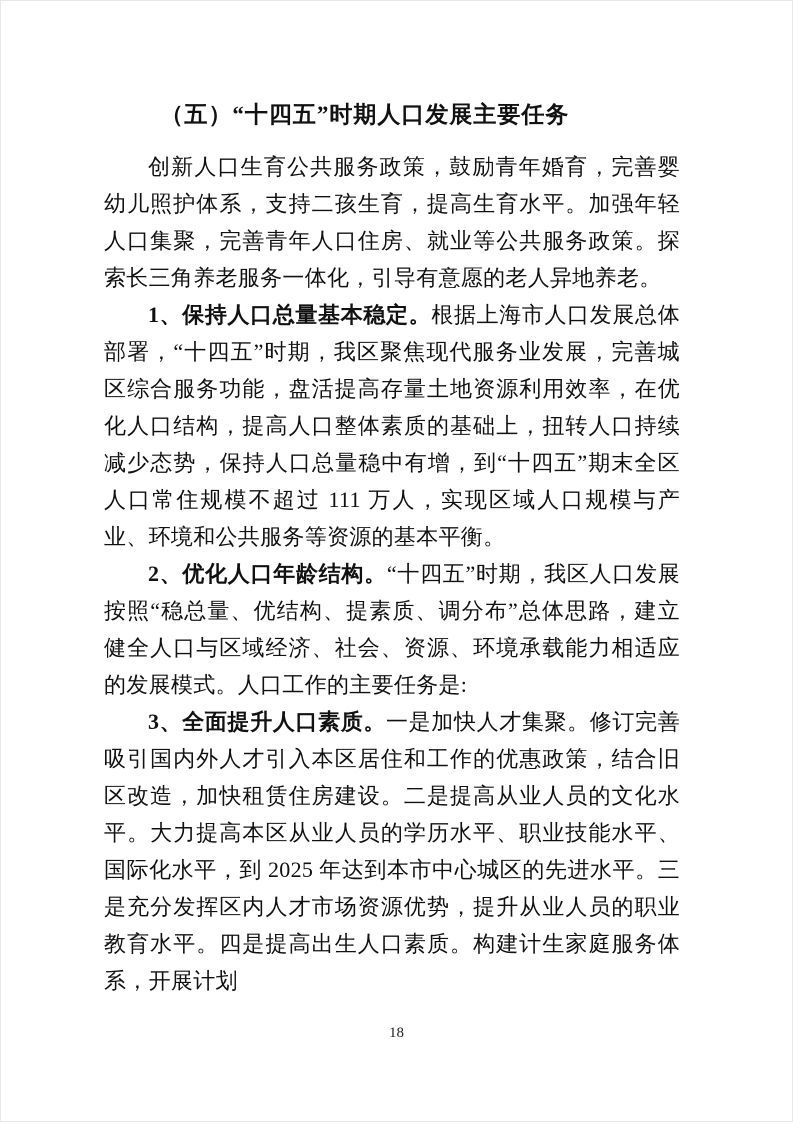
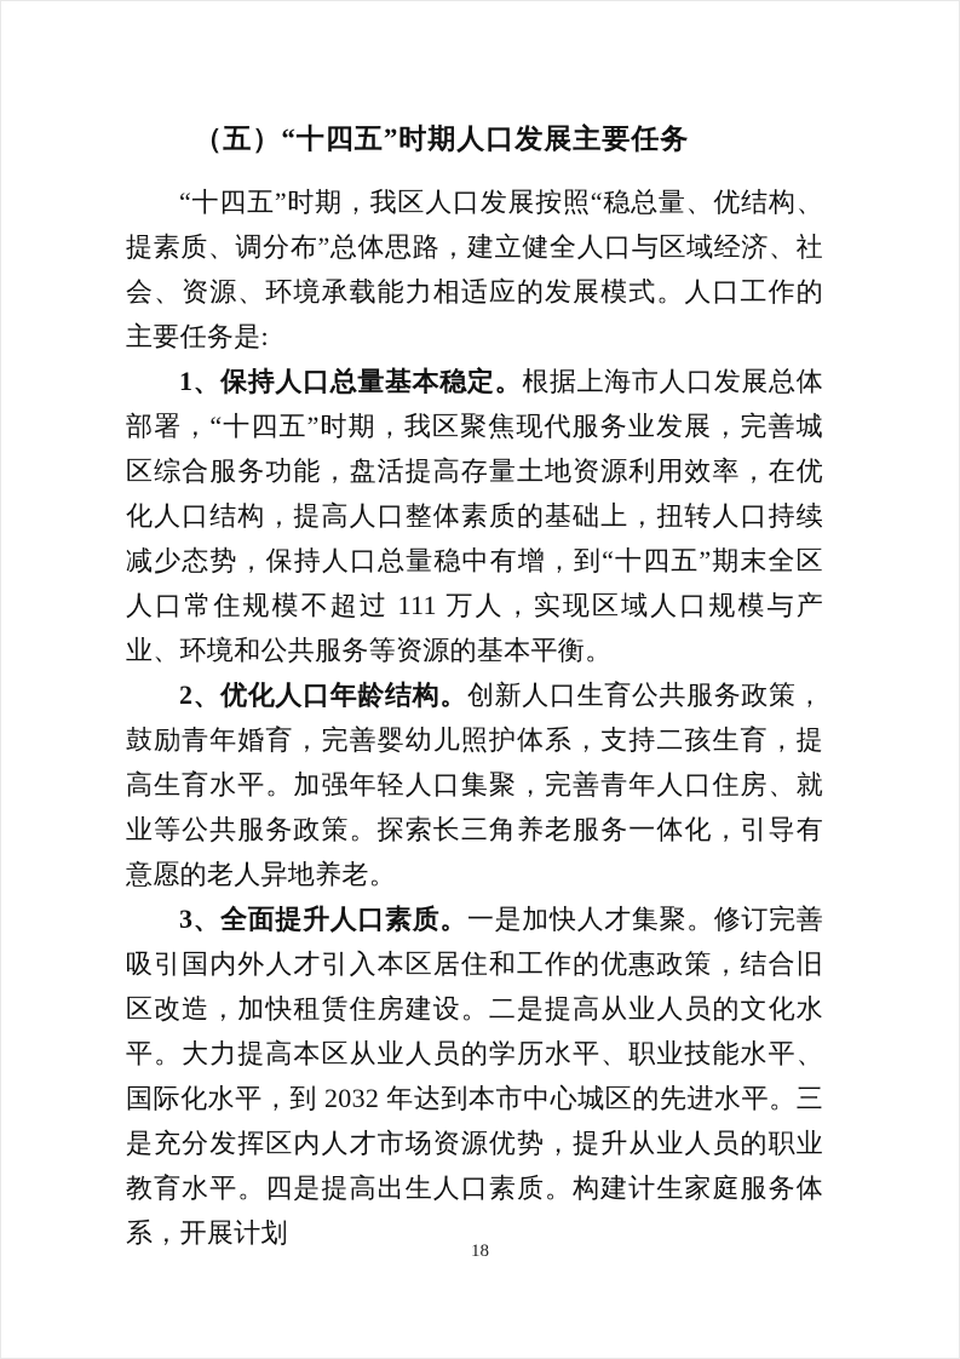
  （五）“十四五”时期人口发展主要任务
- 创新人口生育公共服务政策，鼓励青年婚育，完善婴幼儿照护体系，支持二孩生育，提高生育水平。加强年轻人口集聚，完善青年人口住房、就业等公共服务政策。探索长三角养老服务一体化，引导有意愿的老人异地养老。
+ “十四五”时期，我区人口发展按照“稳总量、优结构、提素质、调分布”总体思路，建立健全人口与区域经济、社会、资源、环境承载能力相适应的发展模式。人口工作的主要任务是:
  1、保持人口总量基本稳定。根据上海市人口发展总体部署，“十四五”时期，我区聚焦现代服务业发展，完善城区综合服务功能，盘活提高存量土地资源利用效率，在优化人口结构，提高人口整体素质的基础上，扭转人口持续减少态势，保持人口总量稳中有增，到“十四五”期末全区人口常住规模不超过 111 万人，实现区域人口规模与产业、环境和公共服务等资源的基本平衡。
- 2、优化人口年龄结构。“十四五”时期，我区人口发展按照“稳总量、优结构、提素质、调分布”总体思路，建立健全人口与区域经济、社会、资源、环境承载能力相适应的发展模式。人口工作的主要任务是:
+ 2、优化人口年龄结构。创新人口生育公共服务政策，鼓励青年婚育，完善婴幼儿照护体系，支持二孩生育，提高生育水平。加强年轻人口集聚，完善青年人口住房、就业等公共服务政策。探索长三角养老服务一体化，引导有意愿的老人异地养老。
- 3、全面提升人口素质。一是加快人才集聚。修订完善吸引国内外人才引入本区居住和工作的优惠政策，结合旧区改造，加快租赁住房建设。二是提高从业人员的文化水平。大力提高本区从业人员的学历水平、职业技能水平、国际化水平，到 2025 年达到本市中心城区的先进水平。三是充分发挥区内人才市场资源优势，提升从业人员的职业教育水平。四是提高出生人口素质。构建计生家庭服务体系，开展计划
+ 3、全面提升人口素质。一是加快人才集聚。修订完善吸引国内外人才引入本区居住和工作的优惠政策，结合旧区改造，加快租赁住房建设。二是提高从业人员的文化水平。大力提高本区从业人员的学历水平、职业技能水平、国际化水平，到 2032 年达到本市中心城区的先进水平。三是充分发挥区内人才市场资源优势，提升从业人员的职业教育水平。四是提高出生人口素质。构建计生家庭服务体系，开展计划
  18
